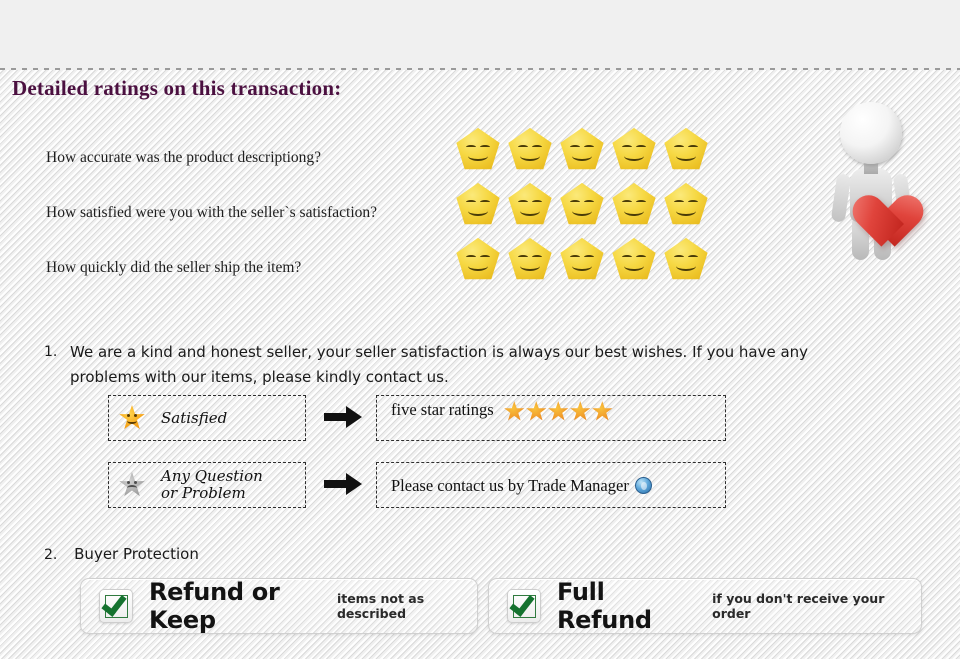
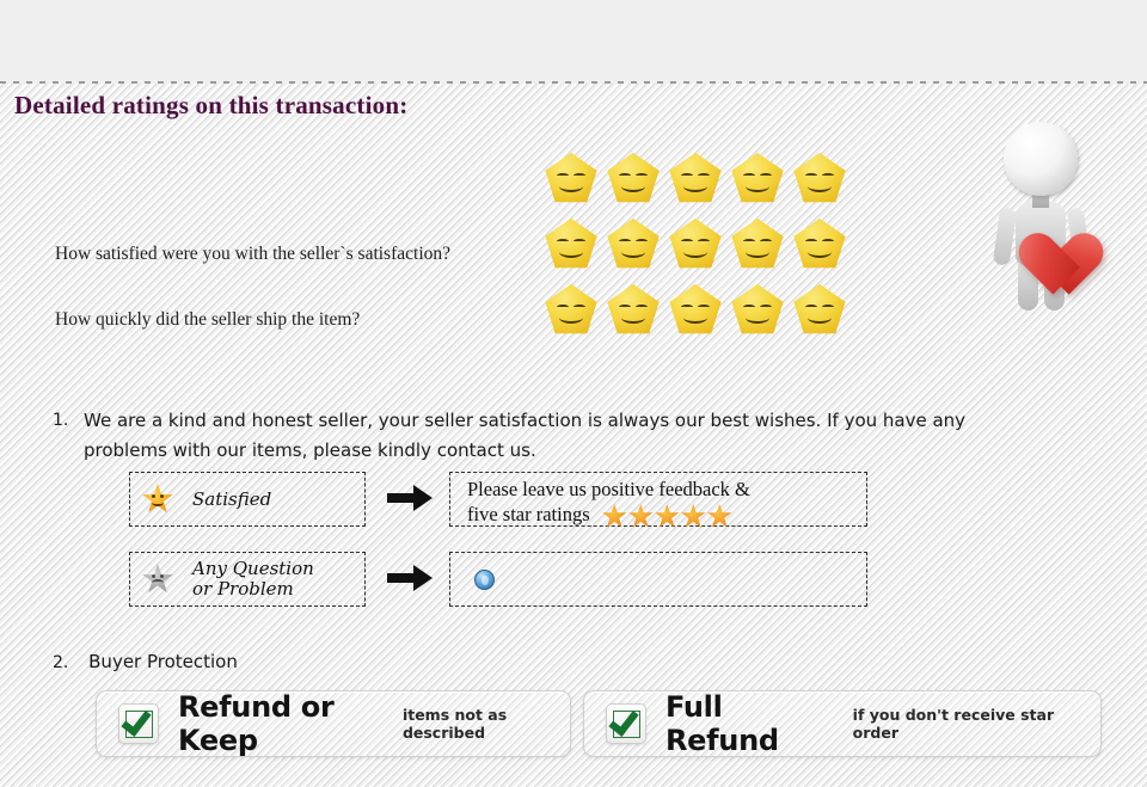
  Detailed ratings on this transaction:
- How accurate was the product descriptiong?
  How satisfied were you with the seller`s satisfaction?
  How quickly did the seller ship the item?
  1.
  We are a kind and honest seller, your seller satisfaction is always our best wishes. If you have any problems with our items, please kindly contact us.
  Satisfied
+ Please leave us positive feedback &
  five star ratings
  Any Question
  or Problem
- Please contact us by Trade Manager
  2. Buyer Protection
  Refund or Keep
  items not as described
  Full Refund
- if you don't receive your order
+ if you don't receive star order
